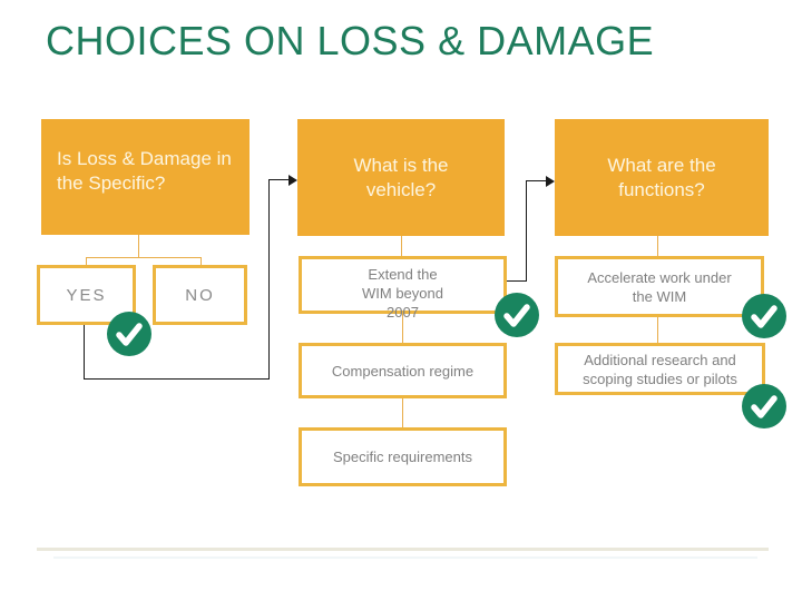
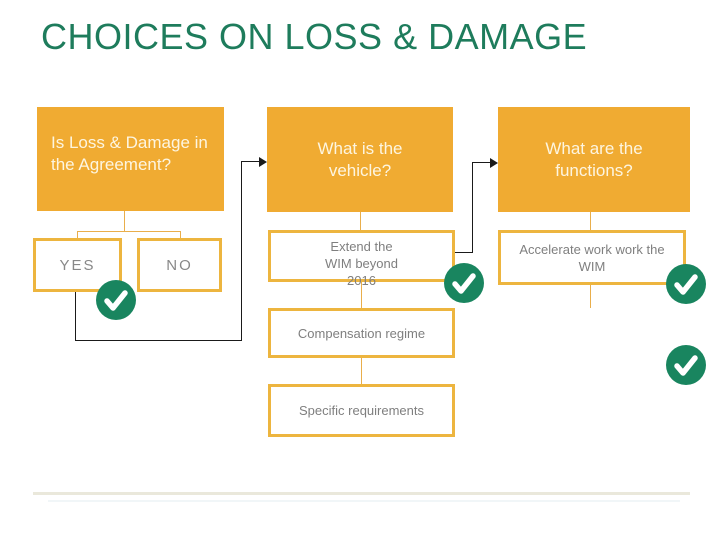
  CHOICES ON LOSS & DAMAGE
- Is Loss & Damage in the Specific?
+ Is Loss & Damage in the Agreement?
  What is the vehicle?
  What are the functions?
  YES
  NO
- Extend the WIM beyond 2007
+ Extend the WIM beyond 2016
  Compensation regime
  Specific requirements
- Accelerate work under the WIM
+ Accelerate work work the WIM
- Additional research and scoping studies or pilots
